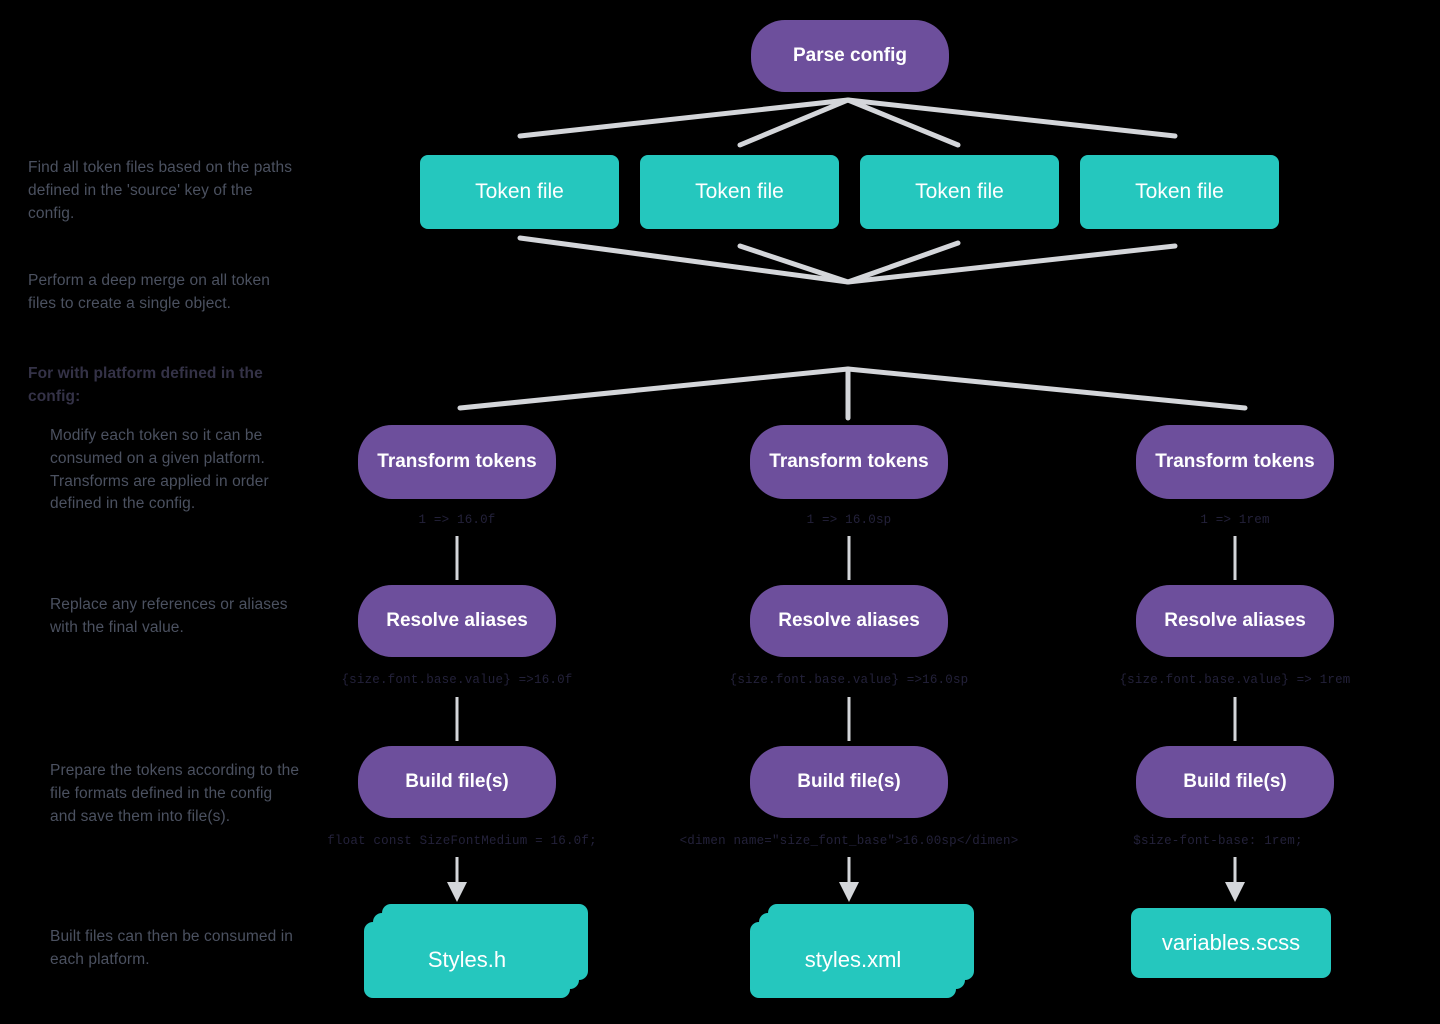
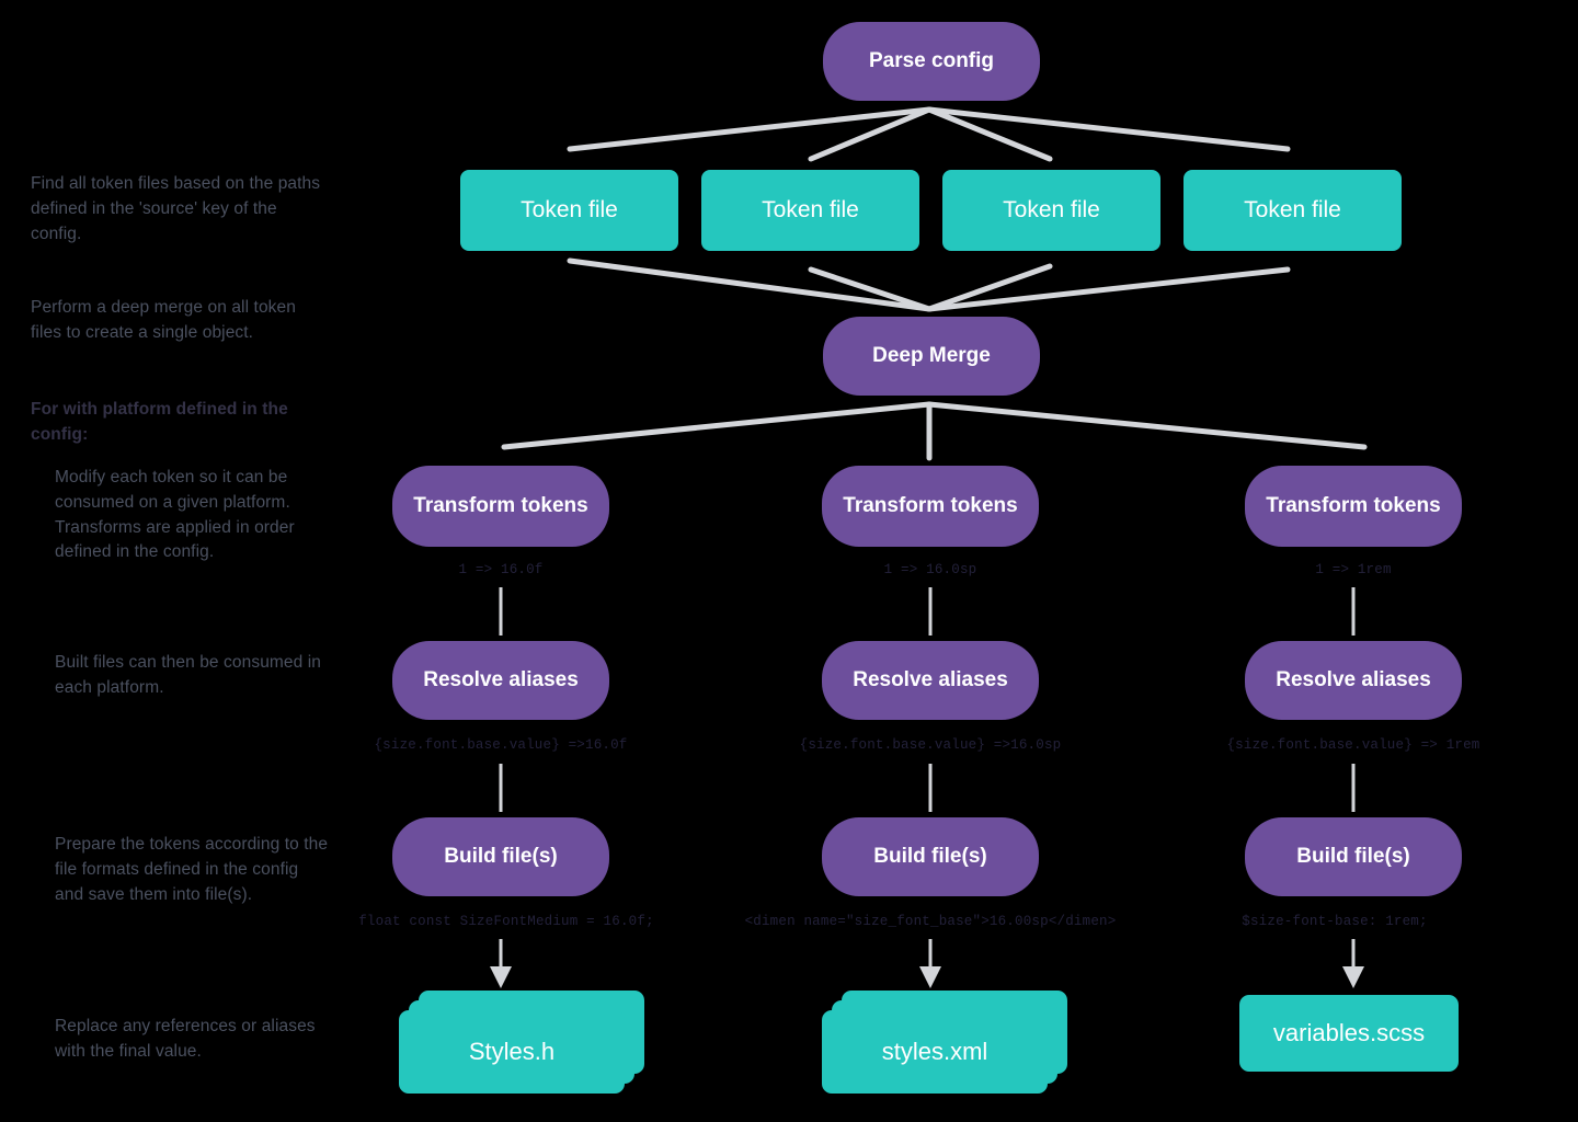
  Find all token files based on the paths defined in the 'source' key of the config.
  Perform a deep merge on all token files to create a single object.
  For with platform defined in the config:
  Modify each token so it can be consumed on a given platform. Transforms are applied in order defined in the config.
- Replace any references or aliases with the final value.
+ Built files can then be consumed in each platform.
  Prepare the tokens according to the file formats defined in the config and save them into file(s).
- Built files can then be consumed in each platform.
+ Replace any references or aliases with the final value.
  Parse config
  Token file
  Token file
  Token file
  Token file
+ Deep Merge
  Transform tokens
  1 => 16.0f
  Resolve aliases
  {size.font.base.value} =>16.0f
  Build file(s)
  float const SizeFontMedium = 16.0f;
  Styles.h
  Transform tokens
  1 => 16.0sp
  Resolve aliases
  {size.font.base.value} =>16.0sp
  Build file(s)
  <dimen name="size_font_base">16.00sp</dimen>
  styles.xml
  Transform tokens
  1 => 1rem
  Resolve aliases
  {size.font.base.value} => 1rem
  Build file(s)
  $size-font-base: 1rem;
  variables.scss
